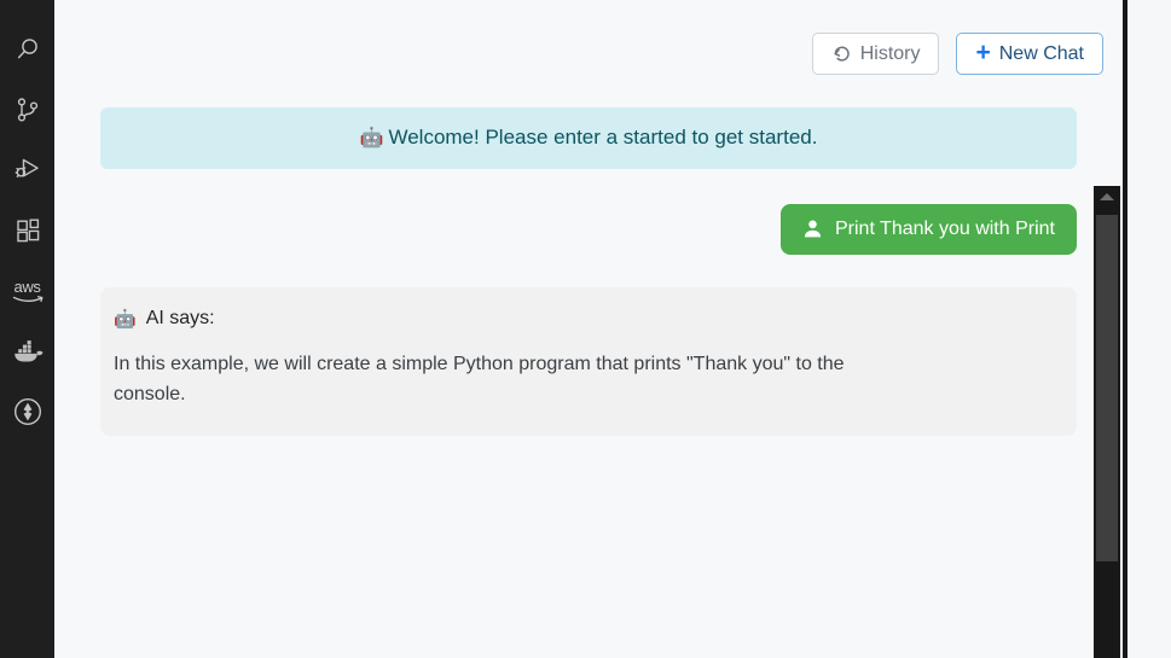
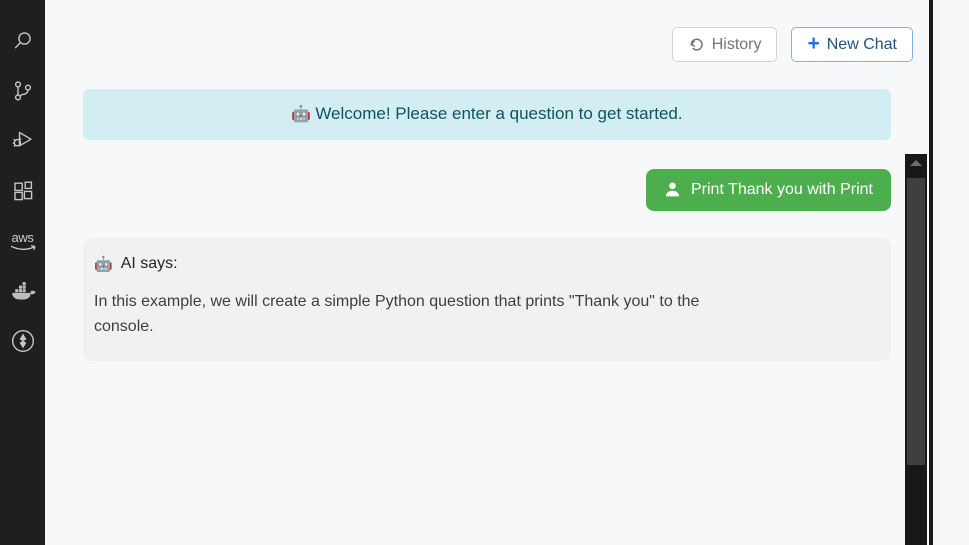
  aws
  History
  +
  New Chat
- 🤖 Welcome! Please enter a started to get started.
+ 🤖 Welcome! Please enter a question to get started.
  Print Thank you with Print
  🤖
  AI says:
- In this example, we will create a simple Python program that prints "Thank you" to the console.
+ In this example, we will create a simple Python question that prints "Thank you" to the console.
